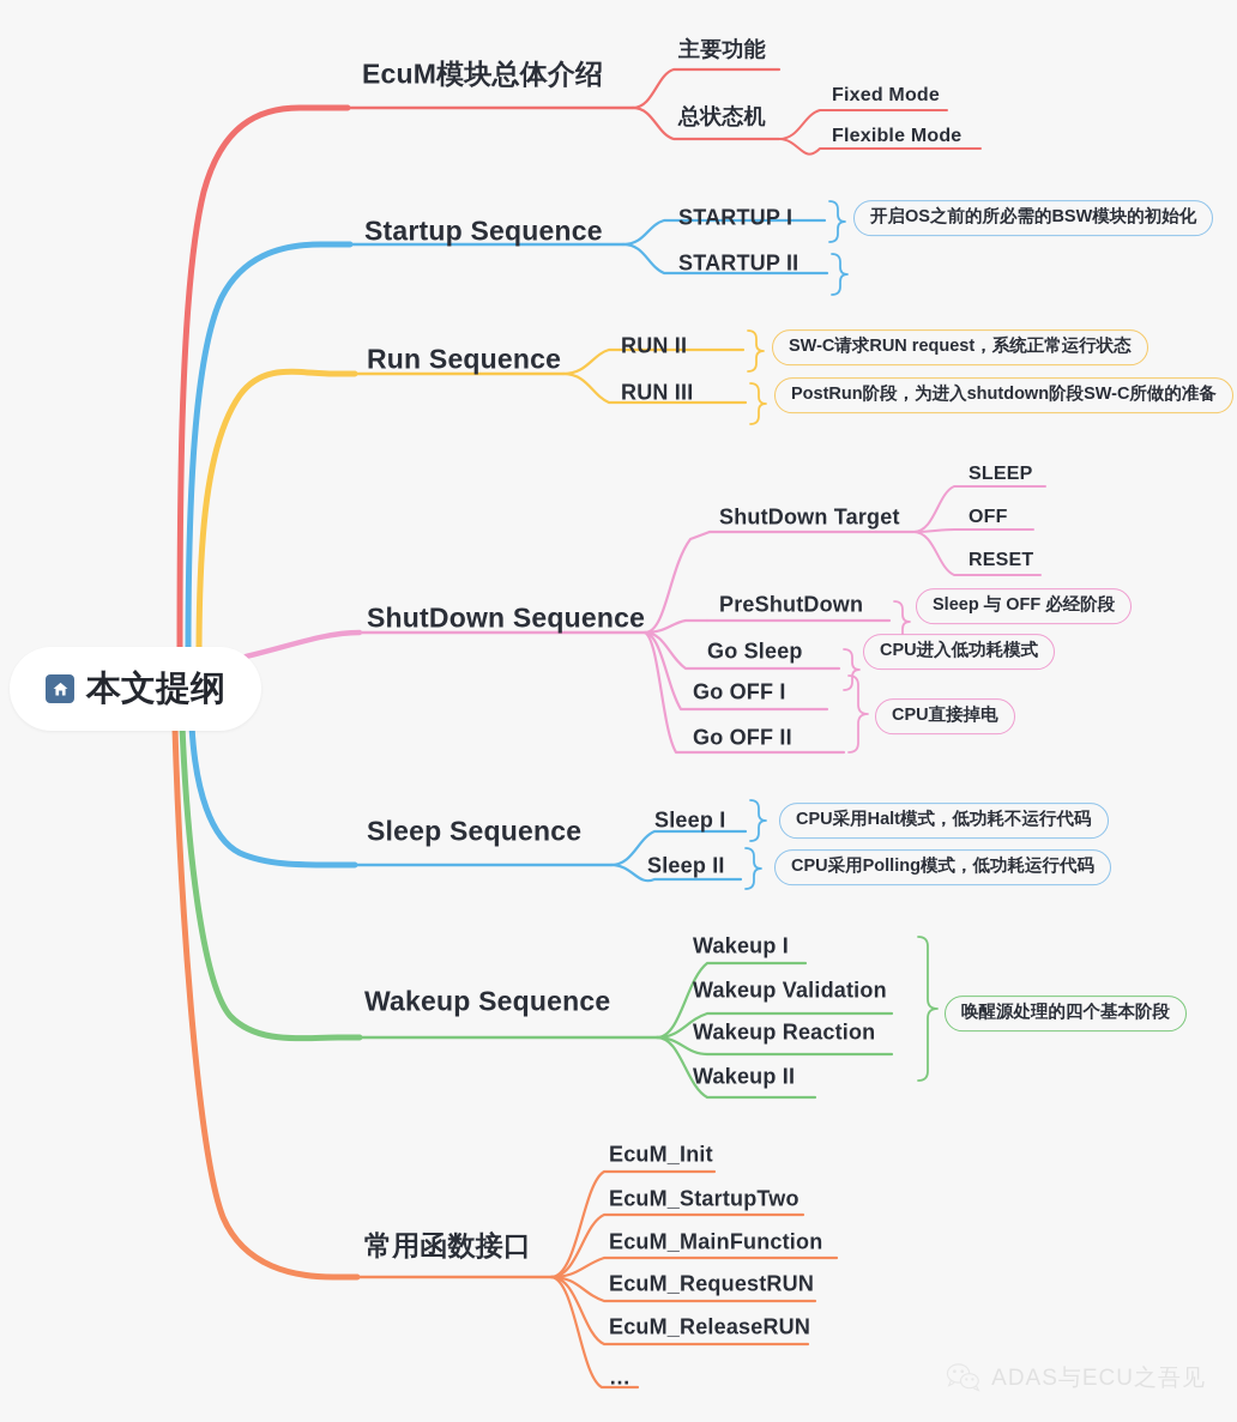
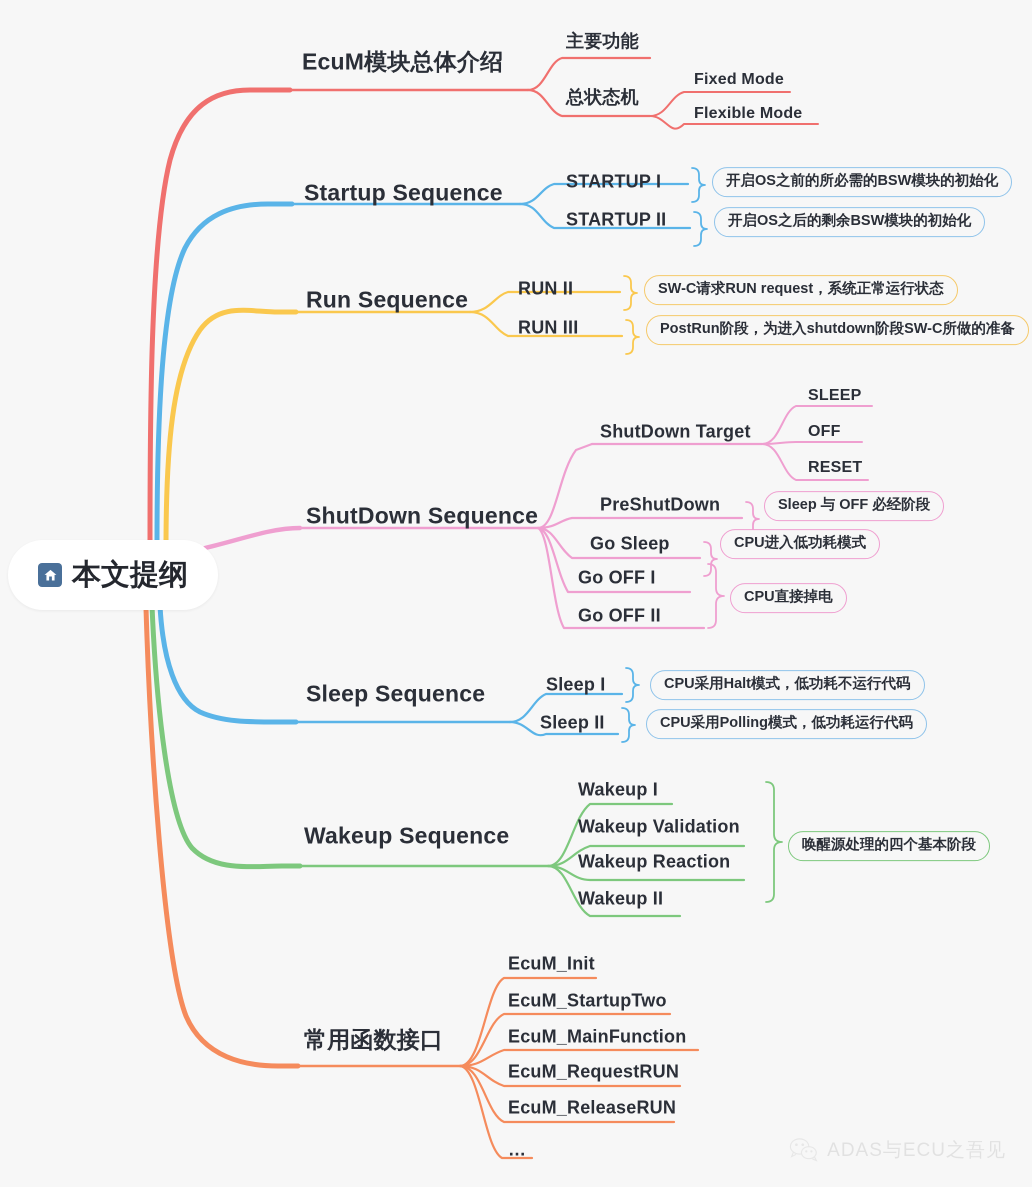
  本文提纲
  EcuM模块总体介绍
  主要功能
  总状态机
  Fixed Mode
  Flexible Mode
  Startup Sequence
  STARTUP I
  STARTUP II
  开启OS之前的所必需的BSW模块的初始化
+ 开启OS之后的剩余BSW模块的初始化
  Run Sequence
  RUN II
  RUN III
  SW-C请求RUN request，系统正常运行状态
  PostRun阶段，为进入shutdown阶段SW-C所做的准备
  ShutDown Sequence
  ShutDown Target
  SLEEP
  OFF
  RESET
  PreShutDown
  Go Sleep
  Go OFF I
  Go OFF II
  Sleep 与 OFF 必经阶段
  CPU进入低功耗模式
  CPU直接掉电
  Sleep Sequence
  Sleep I
  Sleep II
  CPU采用Halt模式，低功耗不运行代码
  CPU采用Polling模式，低功耗运行代码
  Wakeup Sequence
  Wakeup I
  Wakeup Validation
  Wakeup Reaction
  Wakeup II
  唤醒源处理的四个基本阶段
  常用函数接口
  EcuM_Init
  EcuM_StartupTwo
  EcuM_MainFunction
  EcuM_RequestRUN
  EcuM_ReleaseRUN
  …
